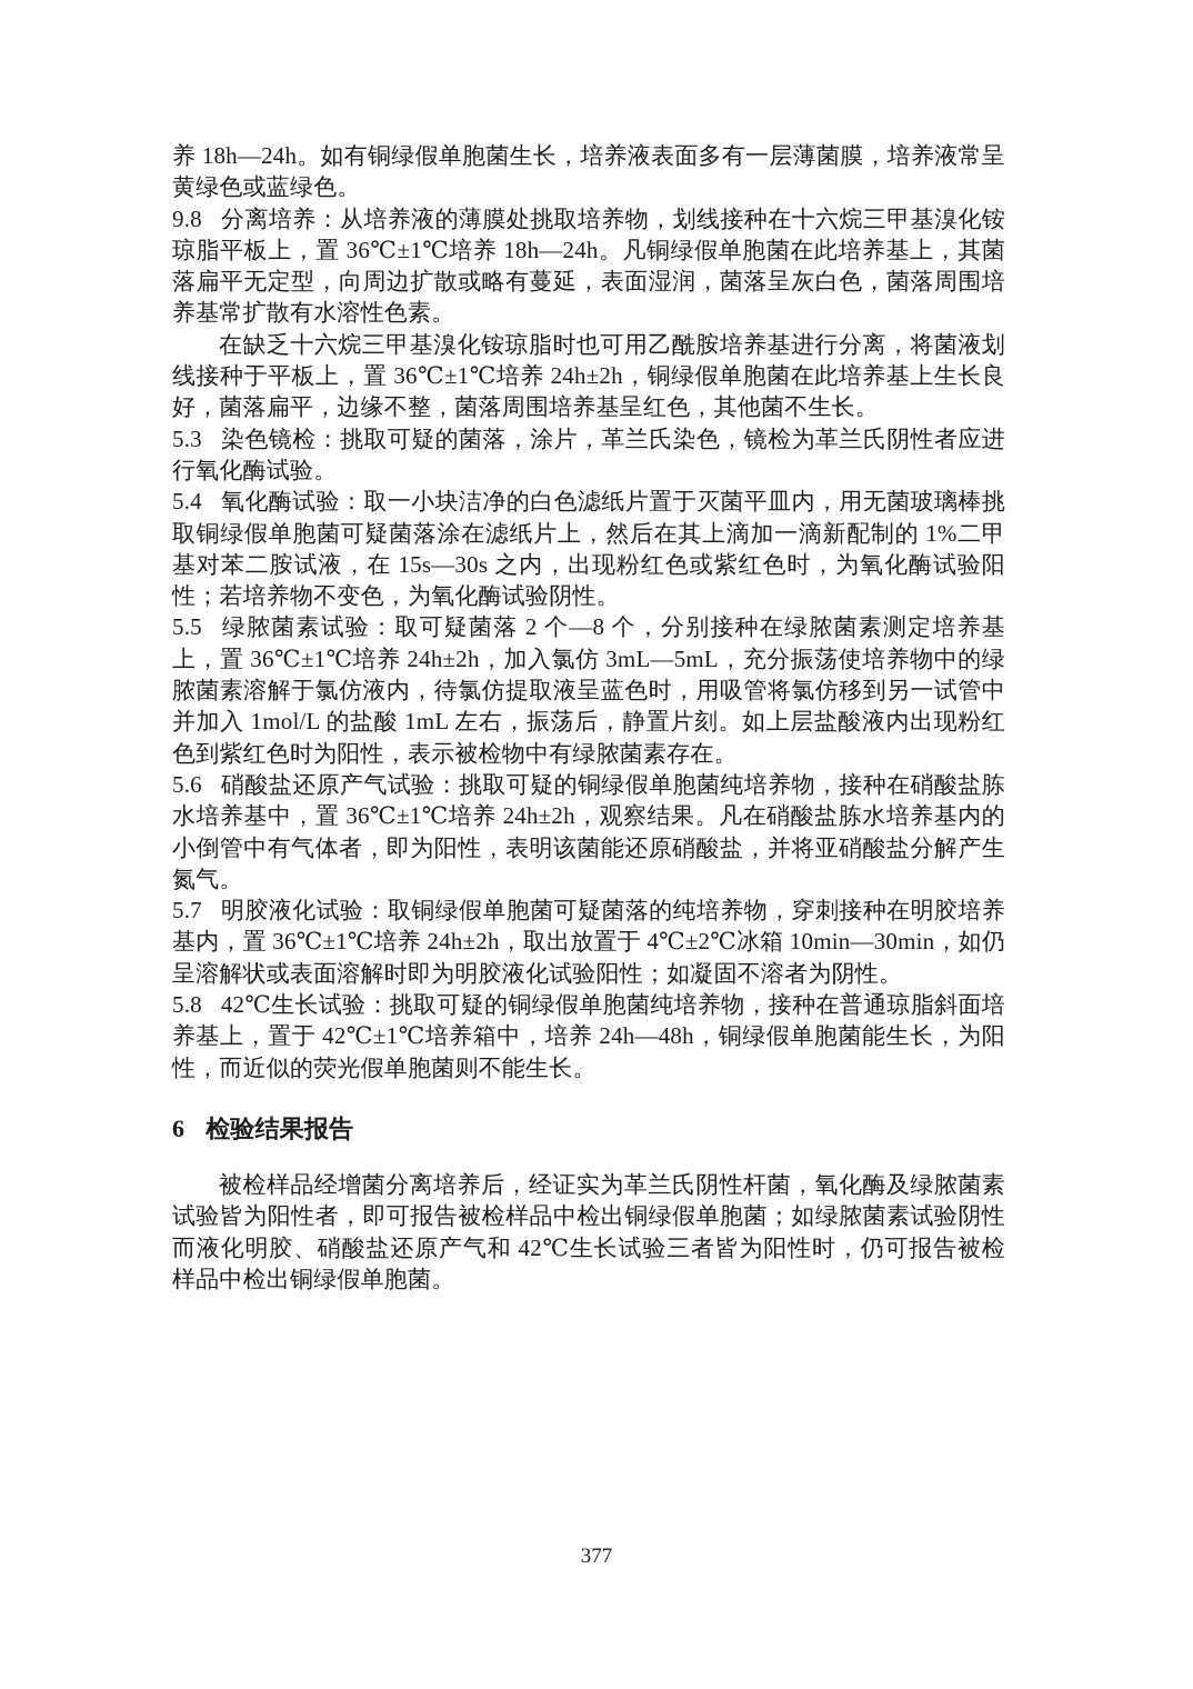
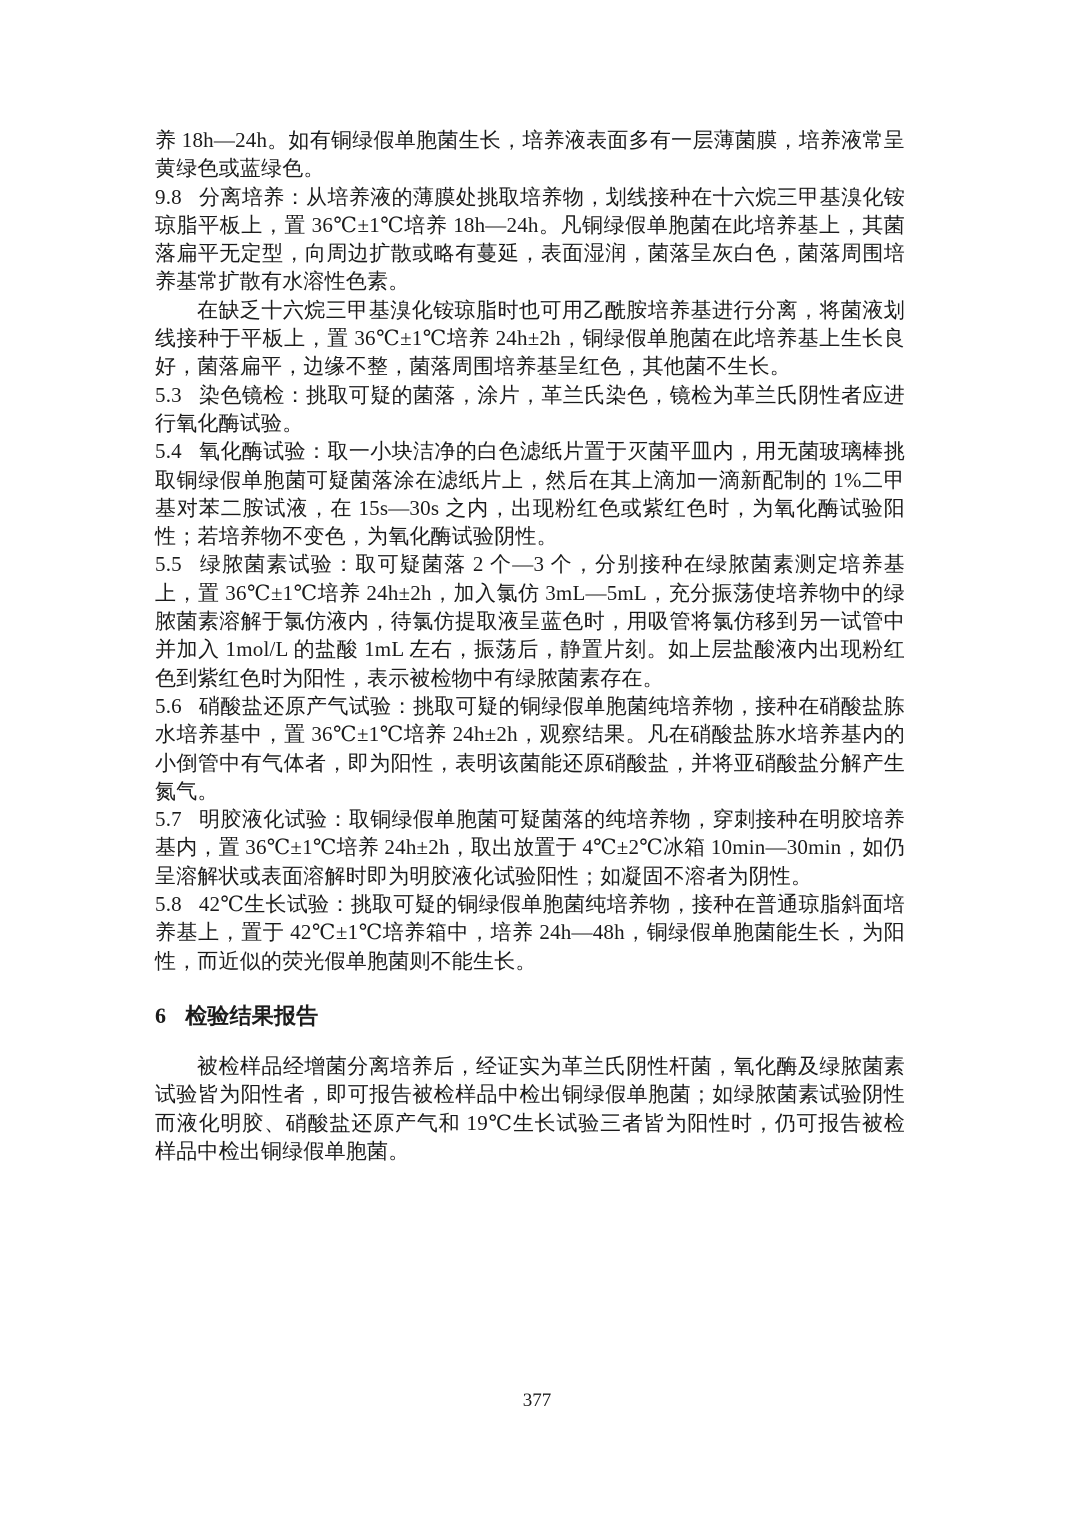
  养 18h—24h。如有铜绿假单胞菌生长，培养液表面多有一层薄菌膜，培养液常呈黄绿色或蓝绿色。
  9.8 分离培养：从培养液的薄膜处挑取培养物，划线接种在十六烷三甲基溴化铵琼脂平板上，置 36℃±1℃培养 18h—24h。凡铜绿假单胞菌在此培养基上，其菌落扁平无定型，向周边扩散或略有蔓延，表面湿润，菌落呈灰白色，菌落周围培养基常扩散有水溶性色素。
  在缺乏十六烷三甲基溴化铵琼脂时也可用乙酰胺培养基进行分离，将菌液划线接种于平板上，置 36℃±1℃培养 24h±2h，铜绿假单胞菌在此培养基上生长良好，菌落扁平，边缘不整，菌落周围培养基呈红色，其他菌不生长。
  5.3 染色镜检：挑取可疑的菌落，涂片，革兰氏染色，镜检为革兰氏阴性者应进行氧化酶试验。
  5.4 氧化酶试验：取一小块洁净的白色滤纸片置于灭菌平皿内，用无菌玻璃棒挑取铜绿假单胞菌可疑菌落涂在滤纸片上，然后在其上滴加一滴新配制的 1%二甲基对苯二胺试液，在 15s—30s 之内，出现粉红色或紫红色时，为氧化酶试验阳性；若培养物不变色，为氧化酶试验阴性。
- 5.5 绿脓菌素试验：取可疑菌落 2 个—8 个，分别接种在绿脓菌素测定培养基上，置 36℃±1℃培养 24h±2h，加入氯仿 3mL—5mL，充分振荡使培养物中的绿脓菌素溶解于氯仿液内，待氯仿提取液呈蓝色时，用吸管将氯仿移到另一试管中并加入 1mol/L 的盐酸 1mL 左右，振荡后，静置片刻。如上层盐酸液内出现粉红色到紫红色时为阳性，表示被检物中有绿脓菌素存在。
+ 5.5 绿脓菌素试验：取可疑菌落 2 个—3 个，分别接种在绿脓菌素测定培养基上，置 36℃±1℃培养 24h±2h，加入氯仿 3mL—5mL，充分振荡使培养物中的绿脓菌素溶解于氯仿液内，待氯仿提取液呈蓝色时，用吸管将氯仿移到另一试管中并加入 1mol/L 的盐酸 1mL 左右，振荡后，静置片刻。如上层盐酸液内出现粉红色到紫红色时为阳性，表示被检物中有绿脓菌素存在。
  5.6 硝酸盐还原产气试验：挑取可疑的铜绿假单胞菌纯培养物，接种在硝酸盐胨水培养基中，置 36℃±1℃培养 24h±2h，观察结果。凡在硝酸盐胨水培养基内的小倒管中有气体者，即为阳性，表明该菌能还原硝酸盐，并将亚硝酸盐分解产生氮气。
  5.7 明胶液化试验：取铜绿假单胞菌可疑菌落的纯培养物，穿刺接种在明胶培养基内，置 36℃±1℃培养 24h±2h，取出放置于 4℃±2℃冰箱 10min—30min，如仍呈溶解状或表面溶解时即为明胶液化试验阳性；如凝固不溶者为阴性。
  5.8 42℃生长试验：挑取可疑的铜绿假单胞菌纯培养物，接种在普通琼脂斜面培养基上，置于 42℃±1℃培养箱中，培养 24h—48h，铜绿假单胞菌能生长，为阳性，而近似的荧光假单胞菌则不能生长。
  6 检验结果报告
- 被检样品经增菌分离培养后，经证实为革兰氏阴性杆菌，氧化酶及绿脓菌素试验皆为阳性者，即可报告被检样品中检出铜绿假单胞菌；如绿脓菌素试验阴性而液化明胶、硝酸盐还原产气和 42℃生长试验三者皆为阳性时，仍可报告被检样品中检出铜绿假单胞菌。
+ 被检样品经增菌分离培养后，经证实为革兰氏阴性杆菌，氧化酶及绿脓菌素试验皆为阳性者，即可报告被检样品中检出铜绿假单胞菌；如绿脓菌素试验阴性而液化明胶、硝酸盐还原产气和 19℃生长试验三者皆为阳性时，仍可报告被检样品中检出铜绿假单胞菌。
  377
